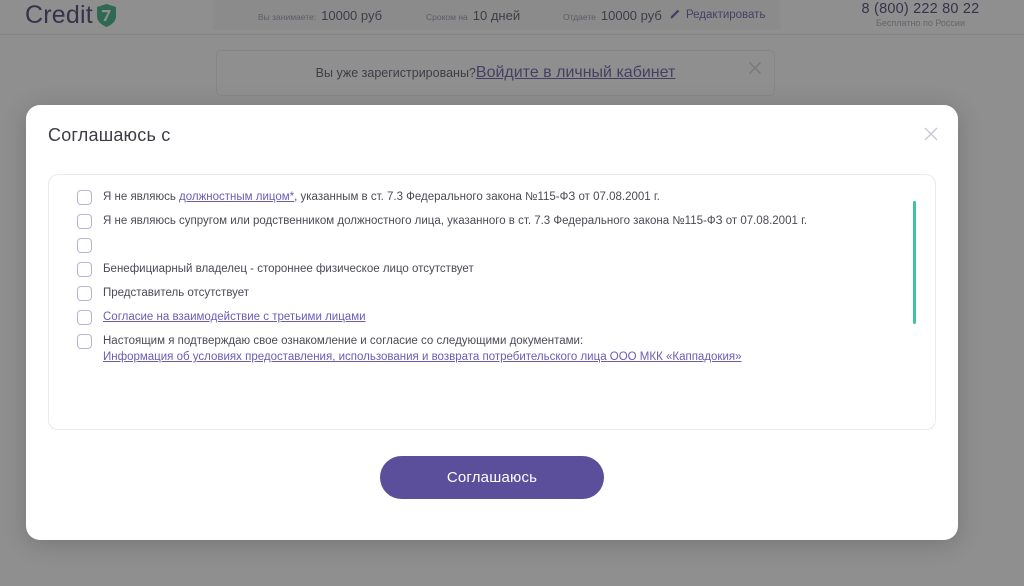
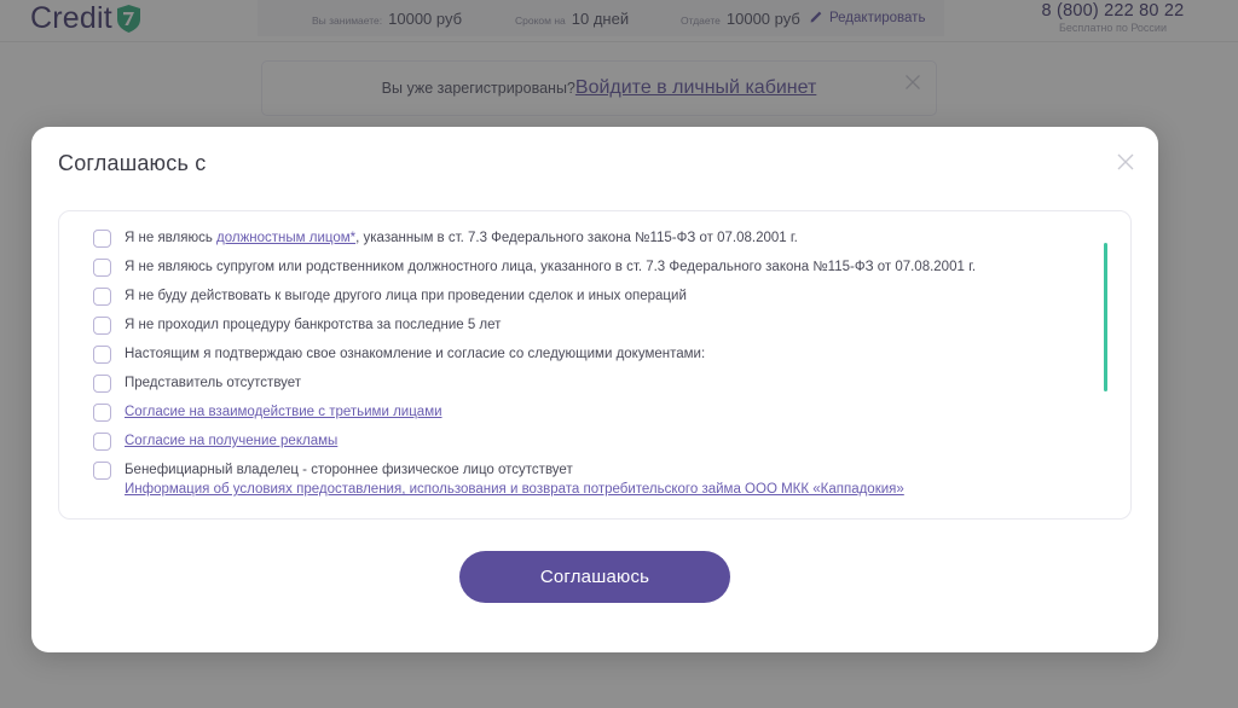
  Credit
  Вы занимаете:
  10000 руб
  Сроком на
  10 дней
  Отдаете
  10000 руб
  Редактировать
  8 (800) 222 80 22
  Бесплатно по России
  Вы уже зарегистрированы?
  Войдите в личный кабинет
  Соглашаюсь с
  Я не являюсь должностным лицом*, указанным в ст. 7.3 Федерального закона №115-ФЗ от 07.08.2001 г.
  Я не являюсь супругом или родственником должностного лица, указанного в ст. 7.3 Федерального закона №115-ФЗ от 07.08.2001 г.
+ Я не буду действовать к выгоде другого лица при проведении сделок и иных операций
+ Я не проходил процедуру банкротства за последние 5 лет
- Бенефициарный владелец - стороннее физическое лицо отсутствует
+ Настоящим я подтверждаю свое ознакомление и согласие со следующими документами:
  Представитель отсутствует
  Согласие на взаимодействие с третьими лицами
+ Согласие на получение рекламы
- Настоящим я подтверждаю свое ознакомление и согласие со следующими документами:
+ Бенефициарный владелец - стороннее физическое лицо отсутствует
- Информация об условиях предоставления, использования и возврата потребительского лица ООО МКК «Каппадокия»
+ Информация об условиях предоставления, использования и возврата потребительского займа ООО МКК «Каппадокия»
  Соглашаюсь
